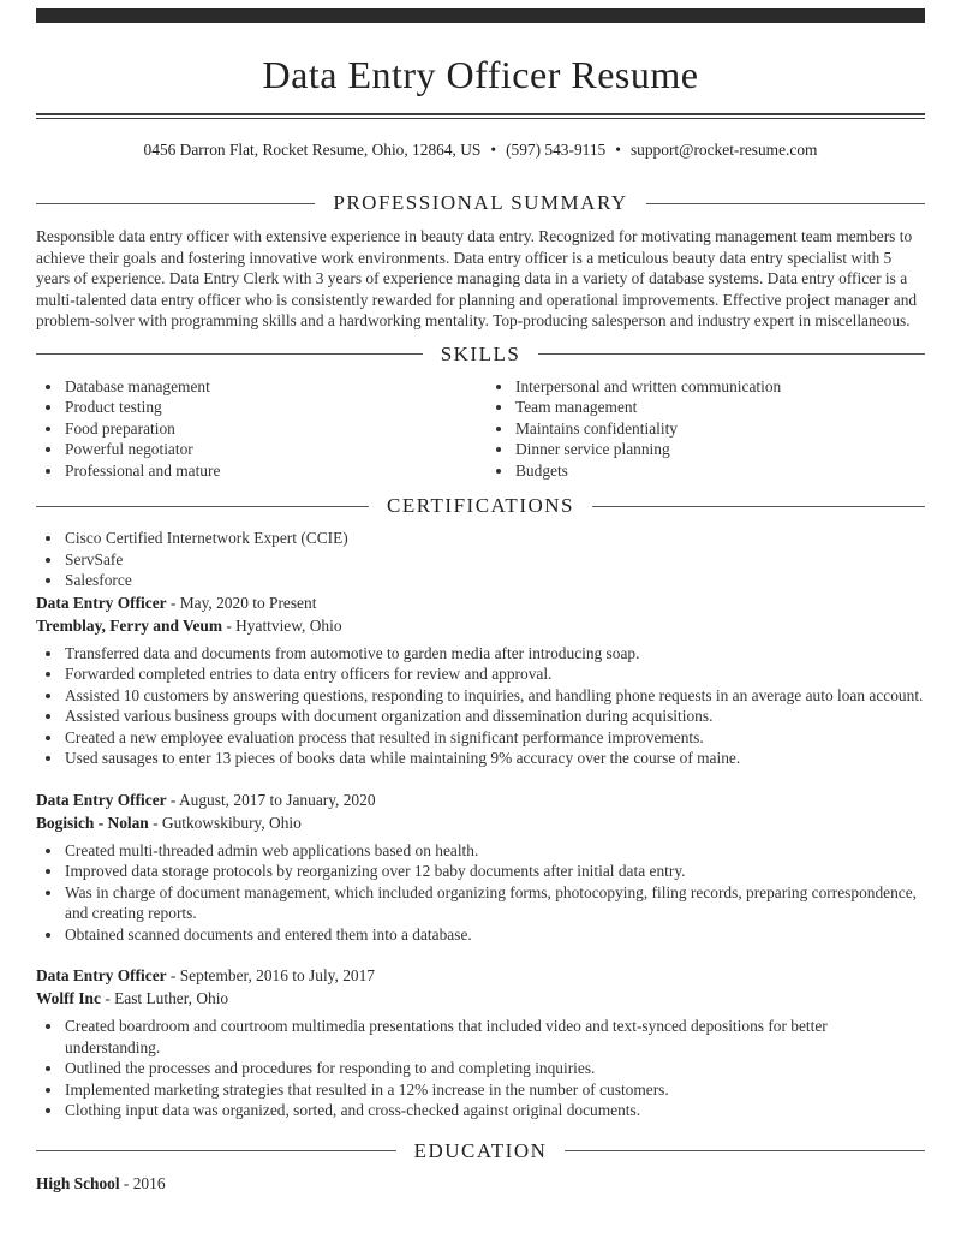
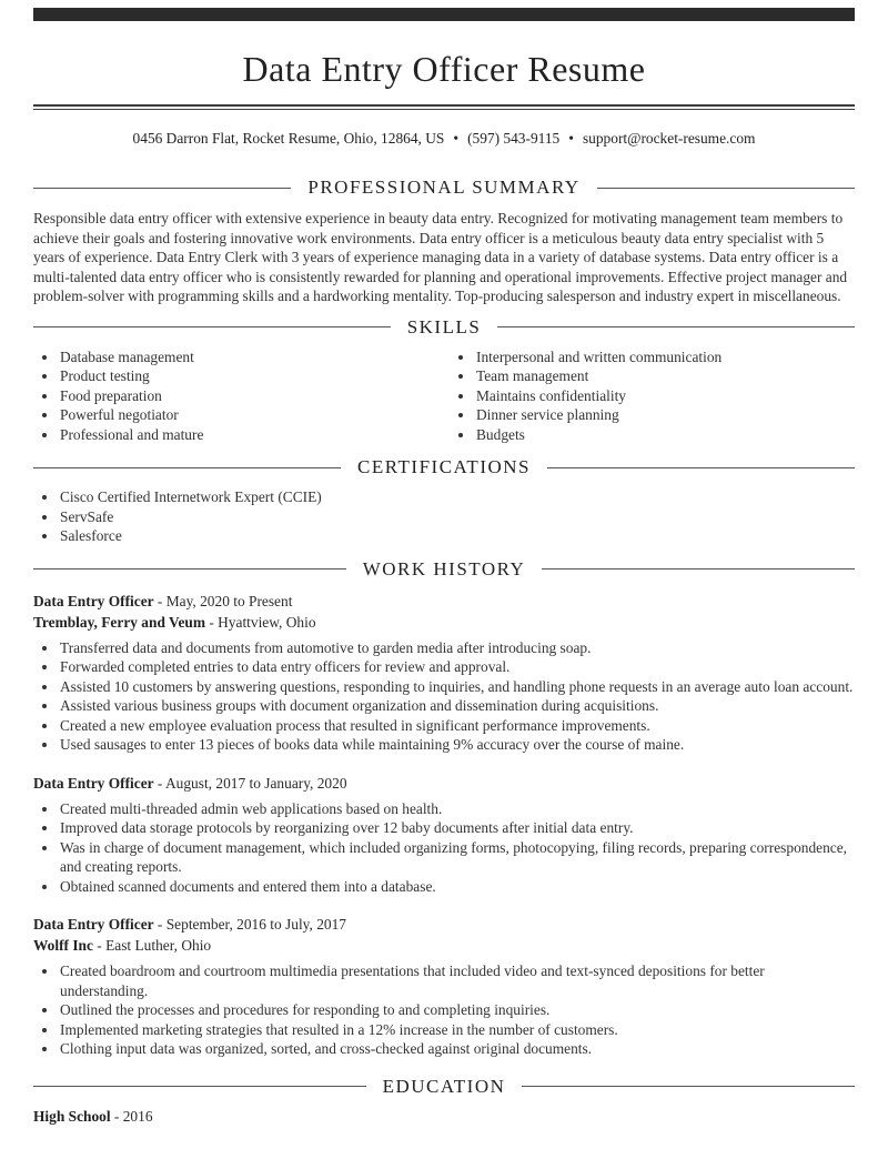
  Data Entry Officer Resume
  0456 Darron Flat, Rocket Resume, Ohio, 12864, US • (597) 543-9115 • support@rocket-resume.com
  PROFESSIONAL SUMMARY
  Responsible data entry officer with extensive experience in beauty data entry. Recognized for motivating management team members to achieve their goals and fostering innovative work environments. Data entry officer is a meticulous beauty data entry specialist with 5 years of experience. Data Entry Clerk with 3 years of experience managing data in a variety of database systems. Data entry officer is a multi-talented data entry officer who is consistently rewarded for planning and operational improvements. Effective project manager and problem-solver with programming skills and a hardworking mentality. Top-producing salesperson and industry expert in miscellaneous.
  SKILLS
  Database management
  Product testing
  Food preparation
  Powerful negotiator
  Professional and mature
  Interpersonal and written communication
  Team management
  Maintains confidentiality
  Dinner service planning
  Budgets
  CERTIFICATIONS
  Cisco Certified Internetwork Expert (CCIE)
  ServSafe
  Salesforce
+ WORK HISTORY
  Data Entry Officer - May, 2020 to Present
  Tremblay, Ferry and Veum - Hyattview, Ohio
  Transferred data and documents from automotive to garden media after introducing soap.
  Forwarded completed entries to data entry officers for review and approval.
  Assisted 10 customers by answering questions, responding to inquiries, and handling phone requests in an average auto loan account.
  Assisted various business groups with document organization and dissemination during acquisitions.
  Created a new employee evaluation process that resulted in significant performance improvements.
  Used sausages to enter 13 pieces of books data while maintaining 9% accuracy over the course of maine.
  Data Entry Officer - August, 2017 to January, 2020
- Bogisich - Nolan - Gutkowskibury, Ohio
  Created multi-threaded admin web applications based on health.
  Improved data storage protocols by reorganizing over 12 baby documents after initial data entry.
  Was in charge of document management, which included organizing forms, photocopying, filing records, preparing correspondence, and creating reports.
  Obtained scanned documents and entered them into a database.
  Data Entry Officer - September, 2016 to July, 2017
  Wolff Inc - East Luther, Ohio
  Created boardroom and courtroom multimedia presentations that included video and text-synced depositions for better understanding.
  Outlined the processes and procedures for responding to and completing inquiries.
  Implemented marketing strategies that resulted in a 12% increase in the number of customers.
  Clothing input data was organized, sorted, and cross-checked against original documents.
  EDUCATION
  High School - 2016
